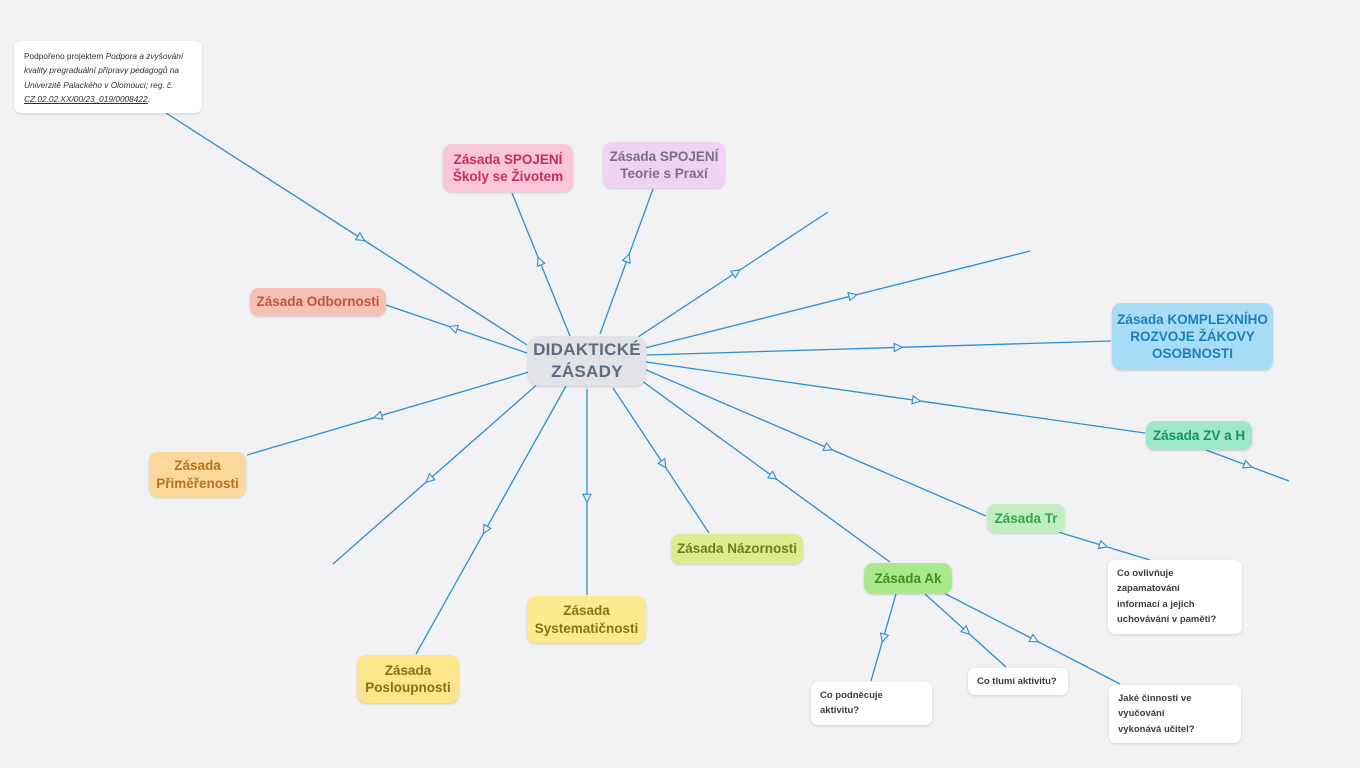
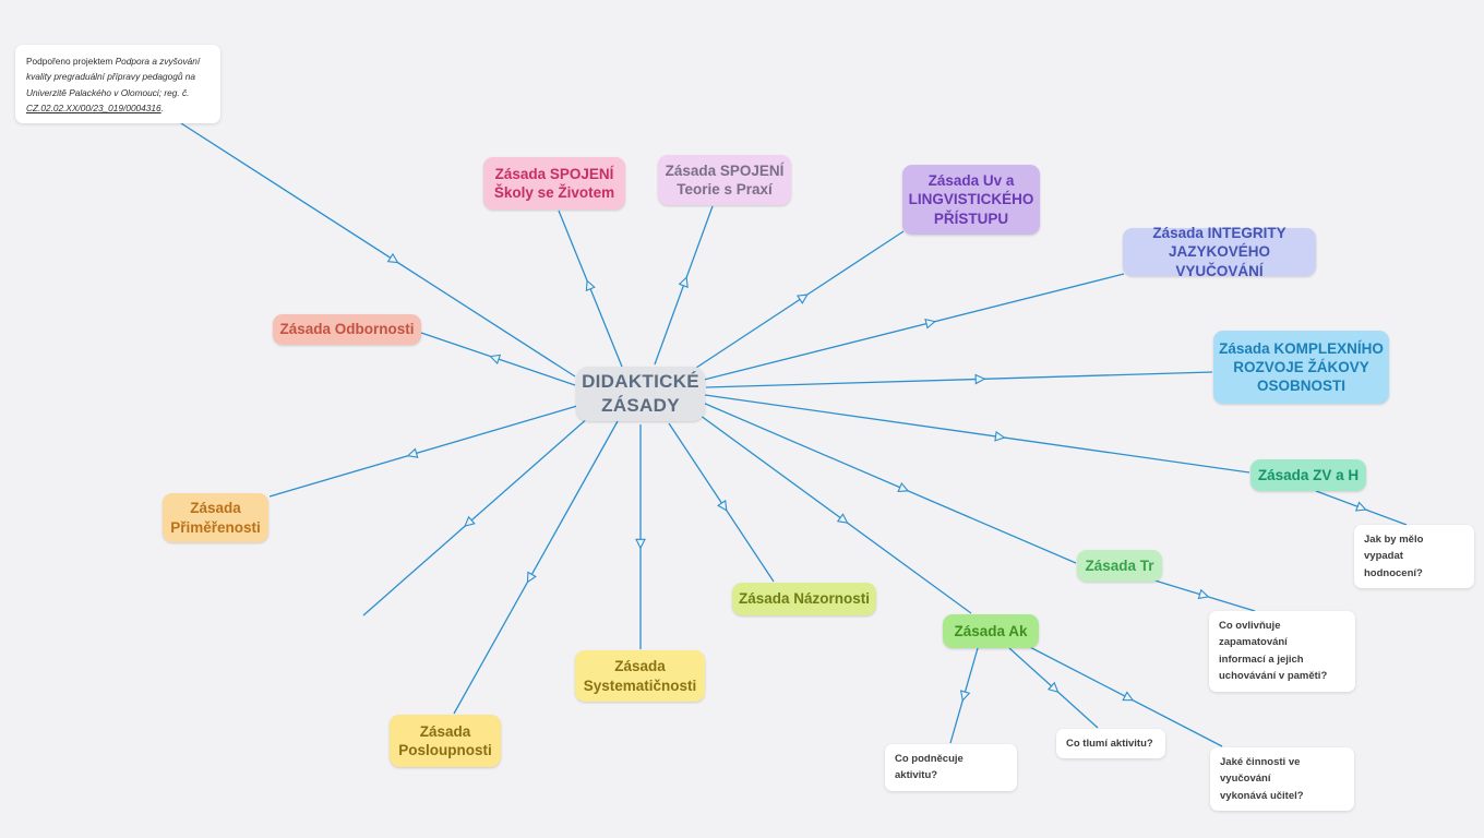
- Podpořeno projektem Podpora a zvyšování kvality pregraduální přípravy pedagogů na Univerzitě Palackého v Olomouci; reg. č. CZ.02.02.XX/00/23_019/0008422.
+ Podpořeno projektem Podpora a zvyšování kvality pregraduální přípravy pedagogů na Univerzitě Palackého v Olomouci; reg. č. CZ.02.02.XX/00/23_019/0004316.
  DIDAKTICKÉ
  ZÁSADY
  Zásada SPOJENÍ
  Školy se Životem
  Zásada SPOJENÍ
  Teorie s Praxí
+ Zásada Uv a
+ LINGVISTICKÉHO
+ PŘÍSTUPU
+ Zásada INTEGRITY
+ JAZYKOVÉHO VYUČOVÁNÍ
  Zásada KOMPLEXNÍHO
  ROZVOJE ŽÁKOVY
  OSOBNOSTI
  Zásada ZV a H
  Zásada Tr
  Zásada Ak
  Zásada Názornosti
  Zásada
  Systematičnosti
  Zásada
  Posloupnosti
  Zásada
  Přiměřenosti
  Zásada Odbornosti
+ Jak by mělo
+ vypadat hodnocení?
  Co ovlivňuje zapamatování
  informací a jejich
  uchovávání v paměti?
  Co podněcuje aktivitu?
  Co tlumí aktivitu?
  Jaké činnosti ve vyučování
  vykonává učitel?
